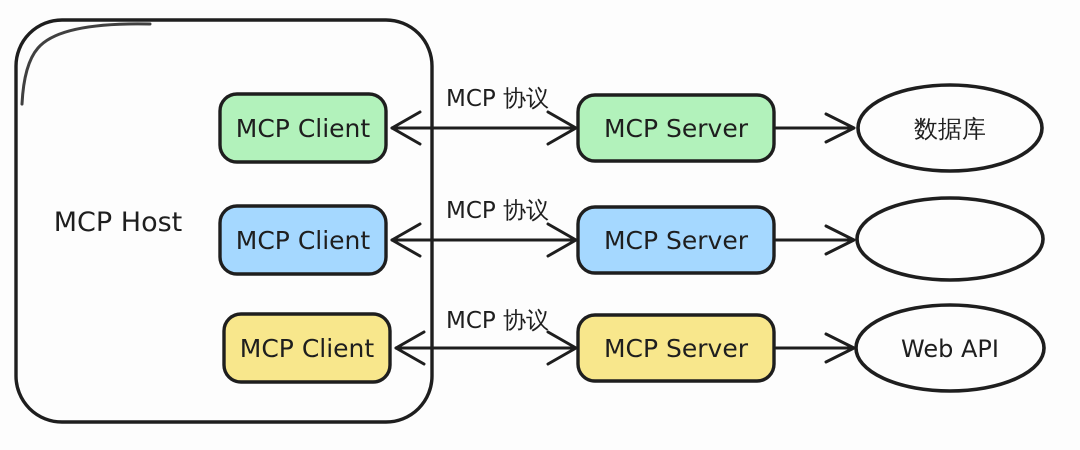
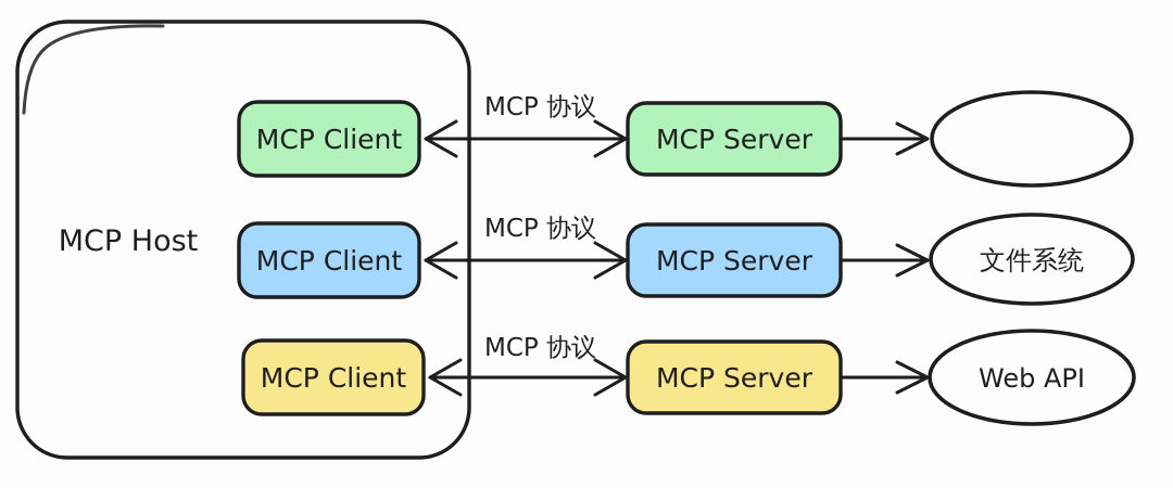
  MCP Host
  MCP Client
  MCP 协议
  MCP Server
- 数据库
  MCP Client
  MCP 协议
  MCP Server
+ 文件系统
  MCP Client
  MCP 协议
  MCP Server
  Web API
